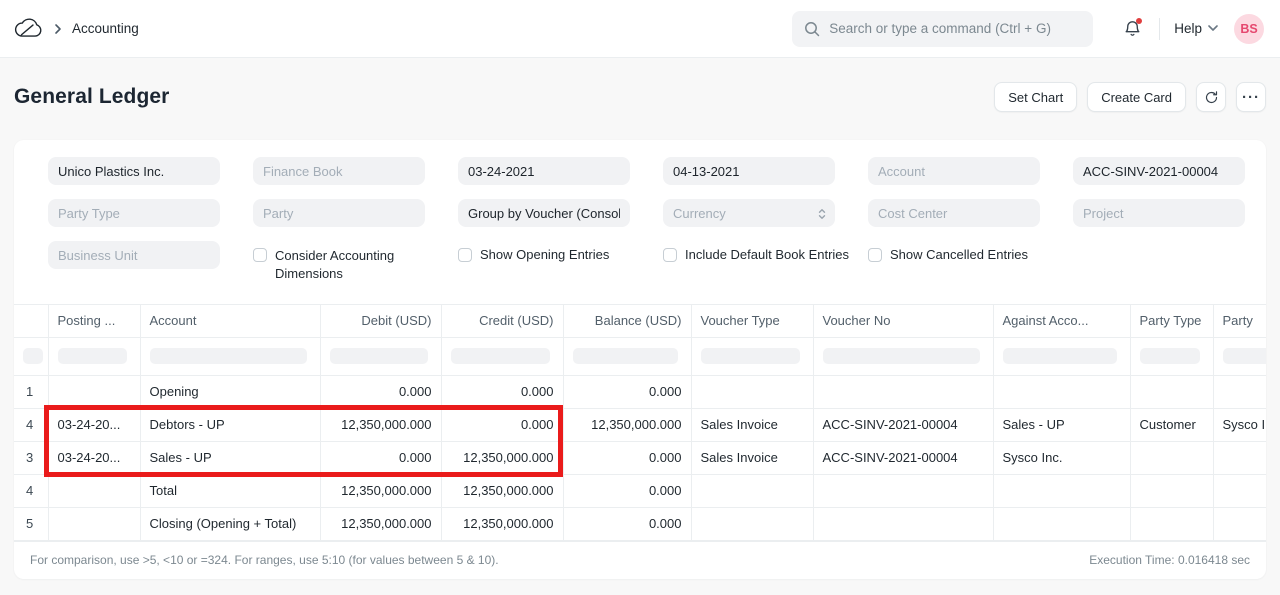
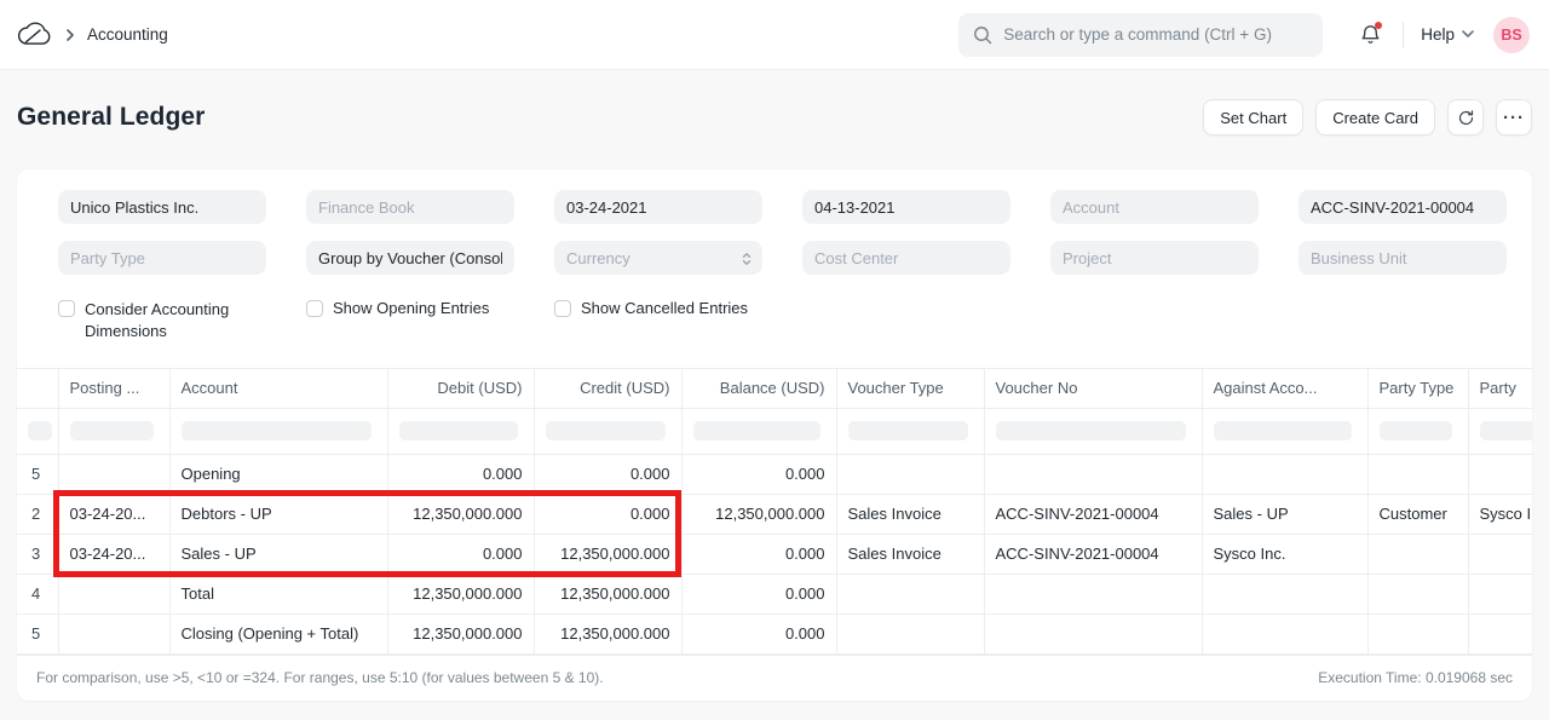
  Accounting
  Search or type a command (Ctrl + G)
  Help
  BS
  General Ledger
  Set Chart
  Create Card
  ···
  Unico Plastics Inc.
  Finance Book
  03-24-2021
  04-13-2021
  Account
  ACC-SINV-2021-00004
  Party Type
- Party
  Group by Voucher (Consol
  Currency
  Cost Center
  Project
  Business Unit
  Consider Accounting Dimensions
  Show Opening Entries
- Include Default Book Entries
  Show Cancelled Entries
  	Posting ...	Account	Debit (USD)	Credit (USD)	Balance (USD)	Voucher Type	Voucher No	Against Acco...	Party Type	Party
- 1		Opening	0.000	0.000	0.000
+ 5		Opening	0.000	0.000	0.000
- 4	03-24-20...	Debtors - UP	12,350,000.000	0.000	12,350,000.000	Sales Invoice	ACC-SINV-2021-00004	Sales - UP	Customer	Sysco I
+ 2	03-24-20...	Debtors - UP	12,350,000.000	0.000	12,350,000.000	Sales Invoice	ACC-SINV-2021-00004	Sales - UP	Customer	Sysco I
  3	03-24-20...	Sales - UP	0.000	12,350,000.000	0.000	Sales Invoice	ACC-SINV-2021-00004	Sysco Inc.
  4		Total	12,350,000.000	12,350,000.000	0.000
  5		Closing (Opening + Total)	12,350,000.000	12,350,000.000	0.000
  For comparison, use >5, <10 or =324. For ranges, use 5:10 (for values between 5 & 10).
- Execution Time: 0.016418 sec
+ Execution Time: 0.019068 sec
